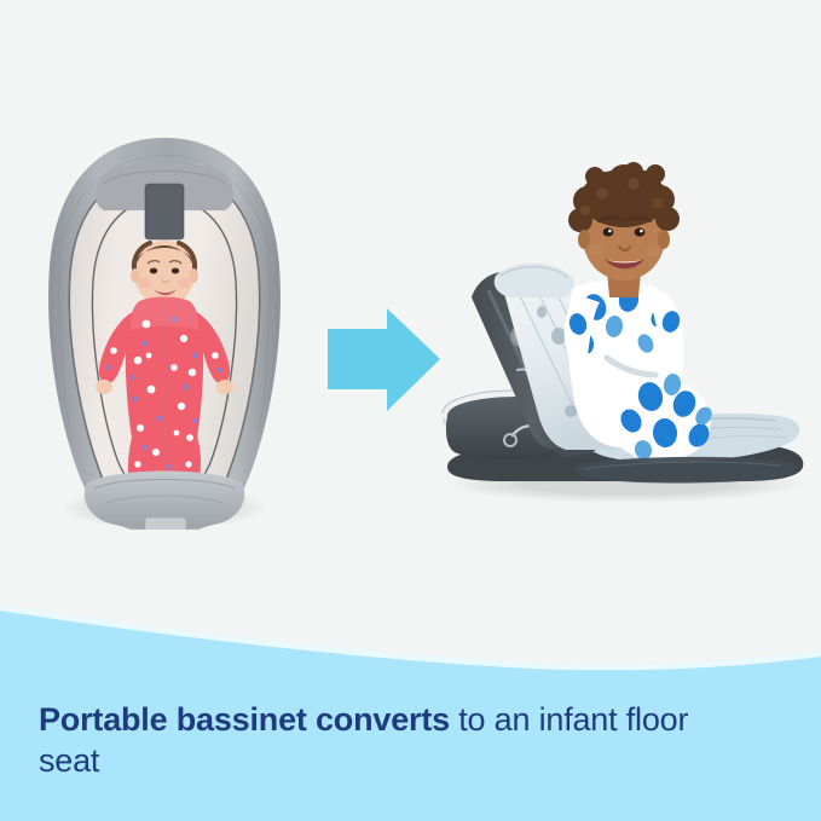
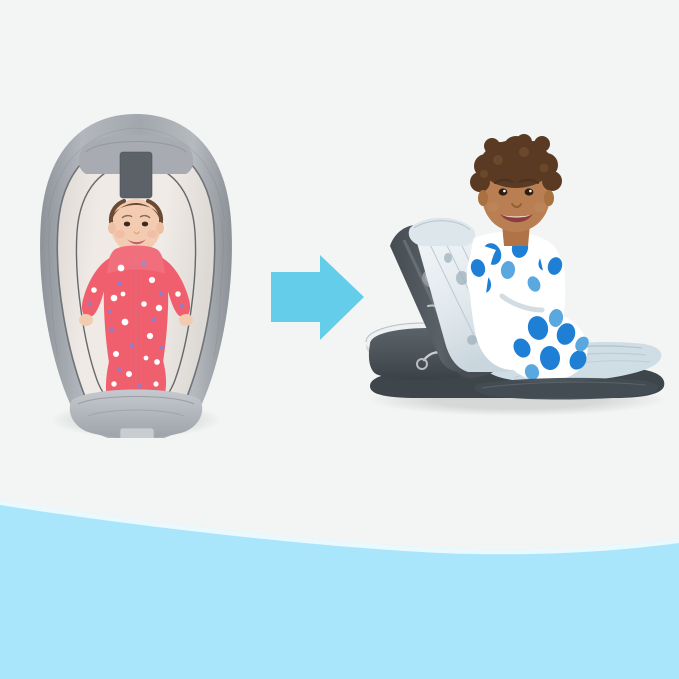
- Portable bassinet converts to an infant floor seat
